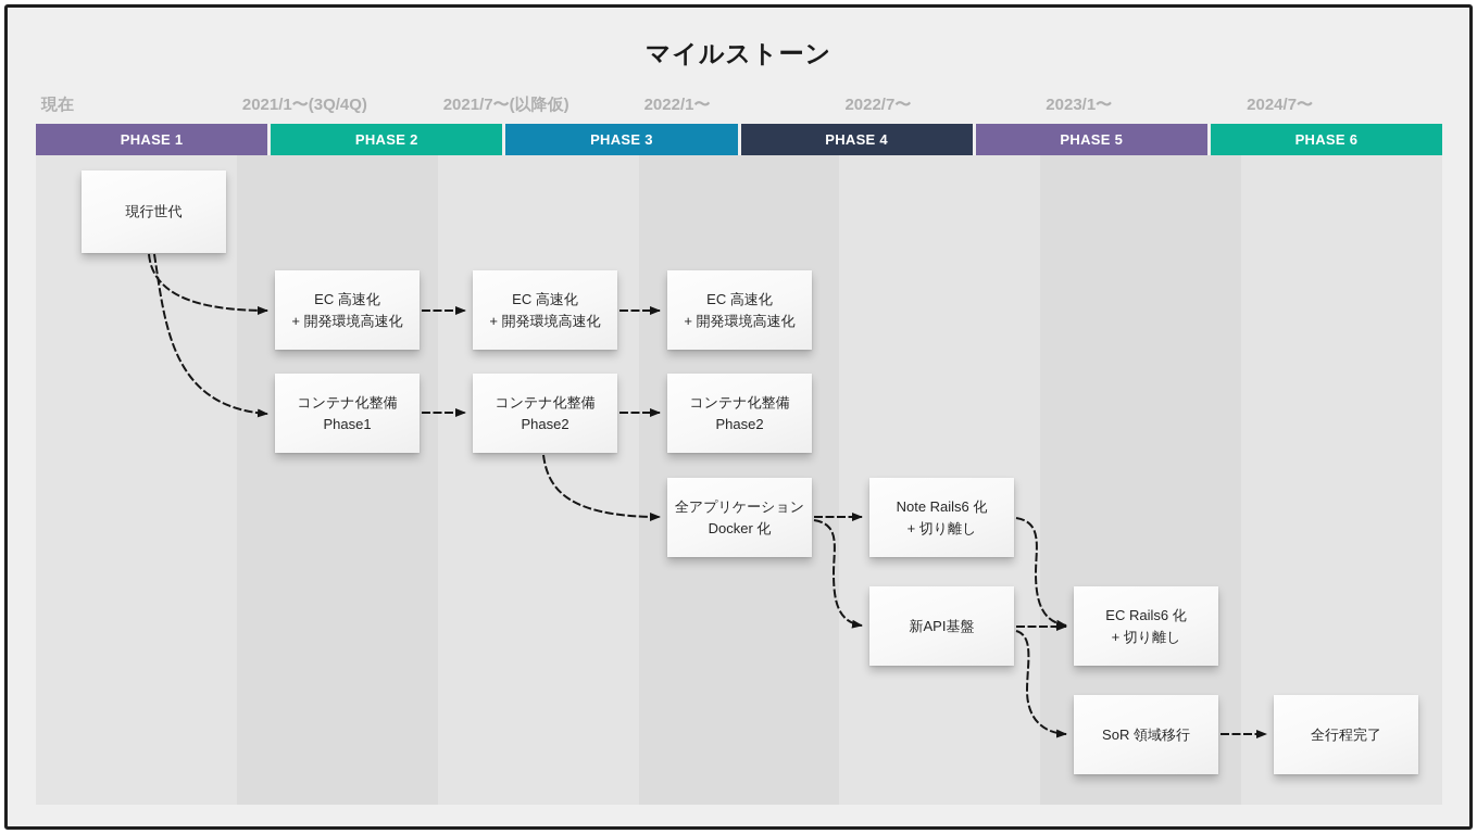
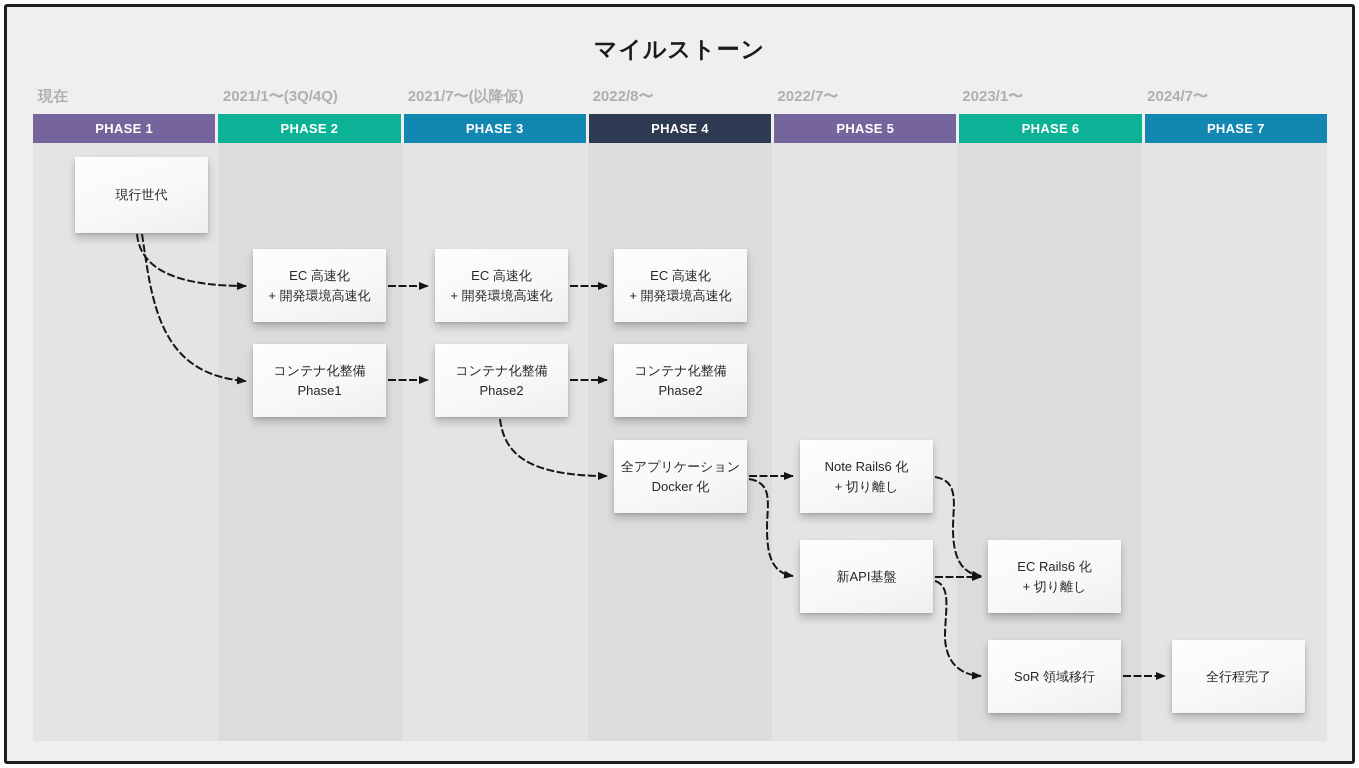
  マイルストーン
  現在
  2021/1〜(3Q/4Q)
  2021/7〜(以降仮)
- 2022/1〜
+ 2022/8〜
  2022/7〜
  2023/1〜
  2024/7〜
  PHASE 1
  PHASE 2
  PHASE 3
  PHASE 4
  PHASE 5
  PHASE 6
+ PHASE 7
  現行世代
  EC 高速化
  + 開発環境高速化
  EC 高速化
  + 開発環境高速化
  EC 高速化
  + 開発環境高速化
  コンテナ化整備
  Phase1
  コンテナ化整備
  Phase2
  コンテナ化整備
  Phase2
  全アプリケーション
  Docker 化
  Note Rails6 化
  + 切り離し
  新API基盤
  EC Rails6 化
  + 切り離し
  SoR 領域移行
  全行程完了
